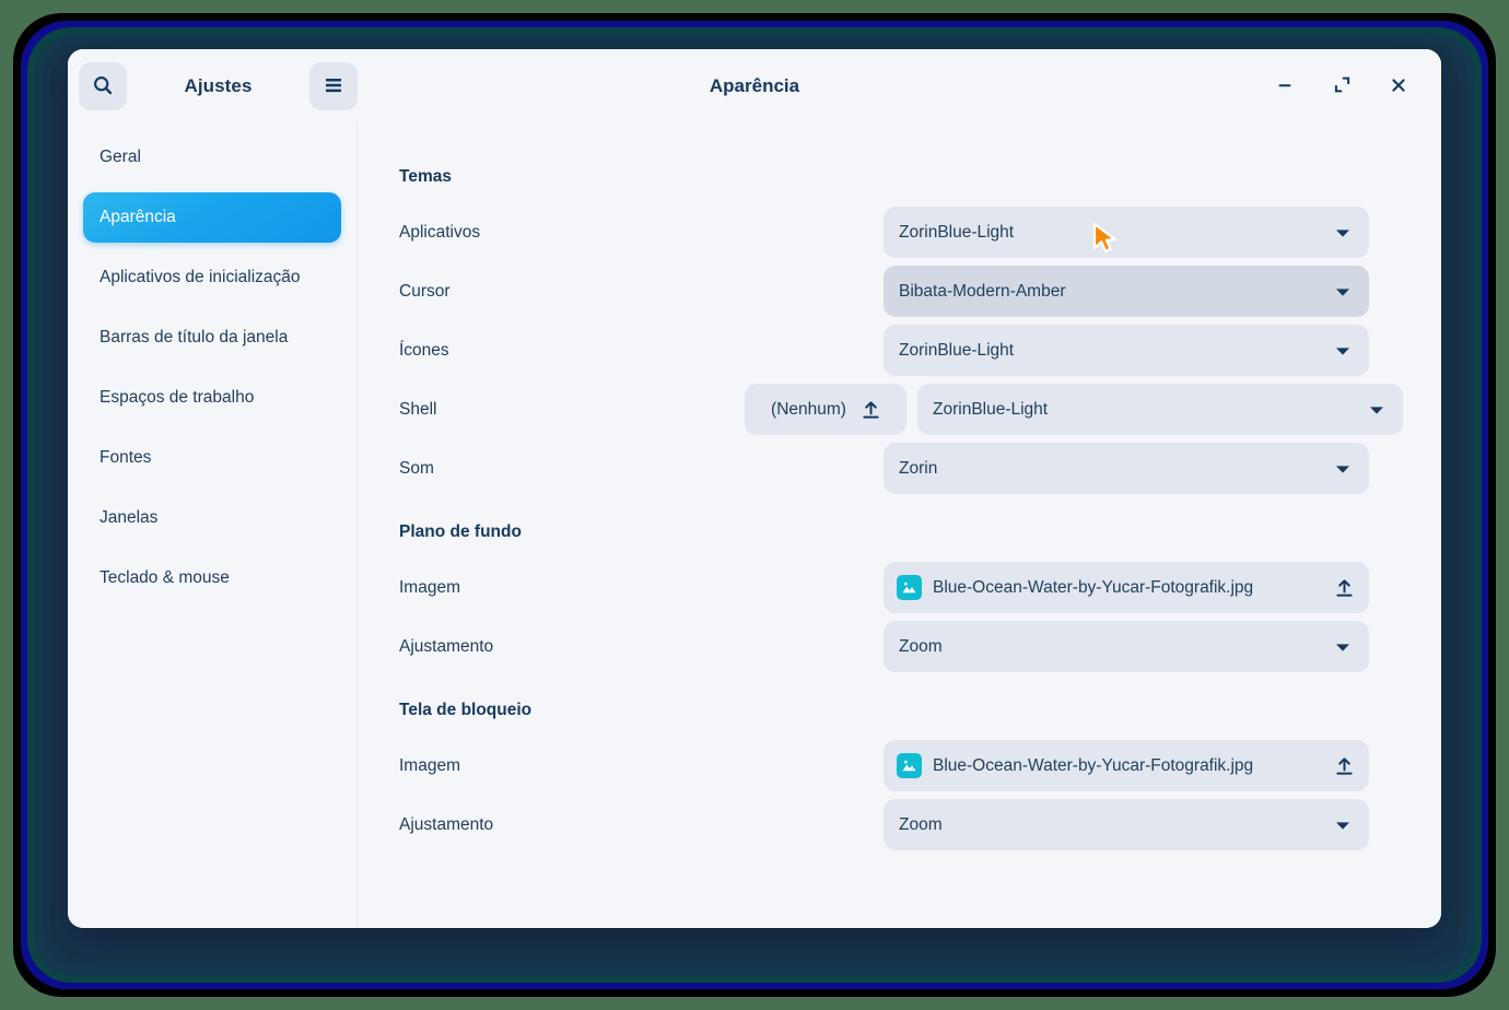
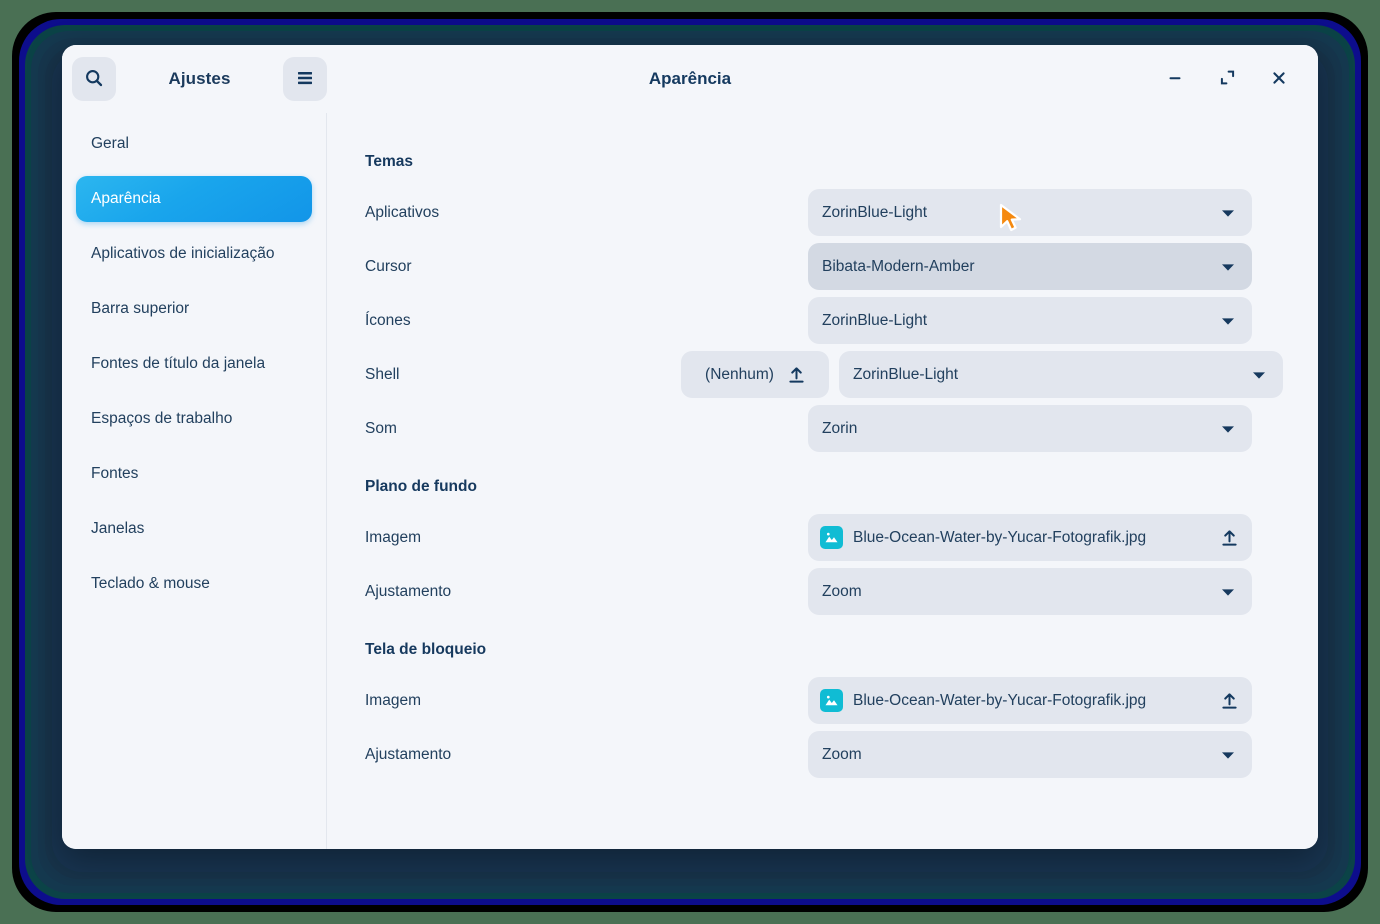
  Aparência
  Ajustes
  Geral
  Aparência
  Aplicativos de inicialização
+ Barra superior
- Barras de título da janela
+ Fontes de título da janela
  Espaços de trabalho
  Fontes
  Janelas
  Teclado & mouse
  Temas
  Aplicativos
  ZorinBlue-Light
  Cursor
  Bibata-Modern-Amber
  Ícones
  ZorinBlue-Light
  Shell
  (Nenhum)
  ZorinBlue-Light
  Som
  Zorin
  Plano de fundo
  Imagem
  Blue-Ocean-Water-by-Yucar-Fotografik.jpg
  Ajustamento
  Zoom
  Tela de bloqueio
  Imagem
  Blue-Ocean-Water-by-Yucar-Fotografik.jpg
  Ajustamento
  Zoom
